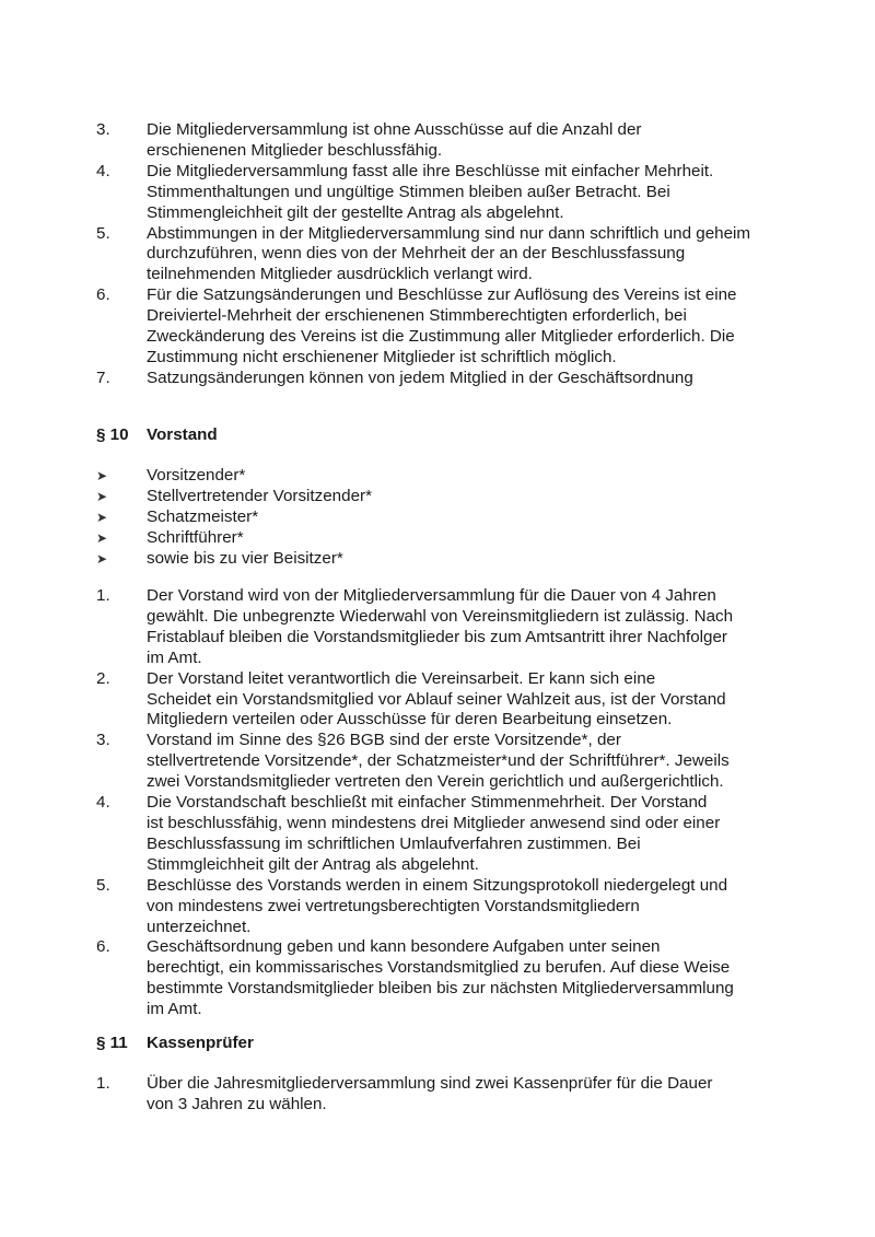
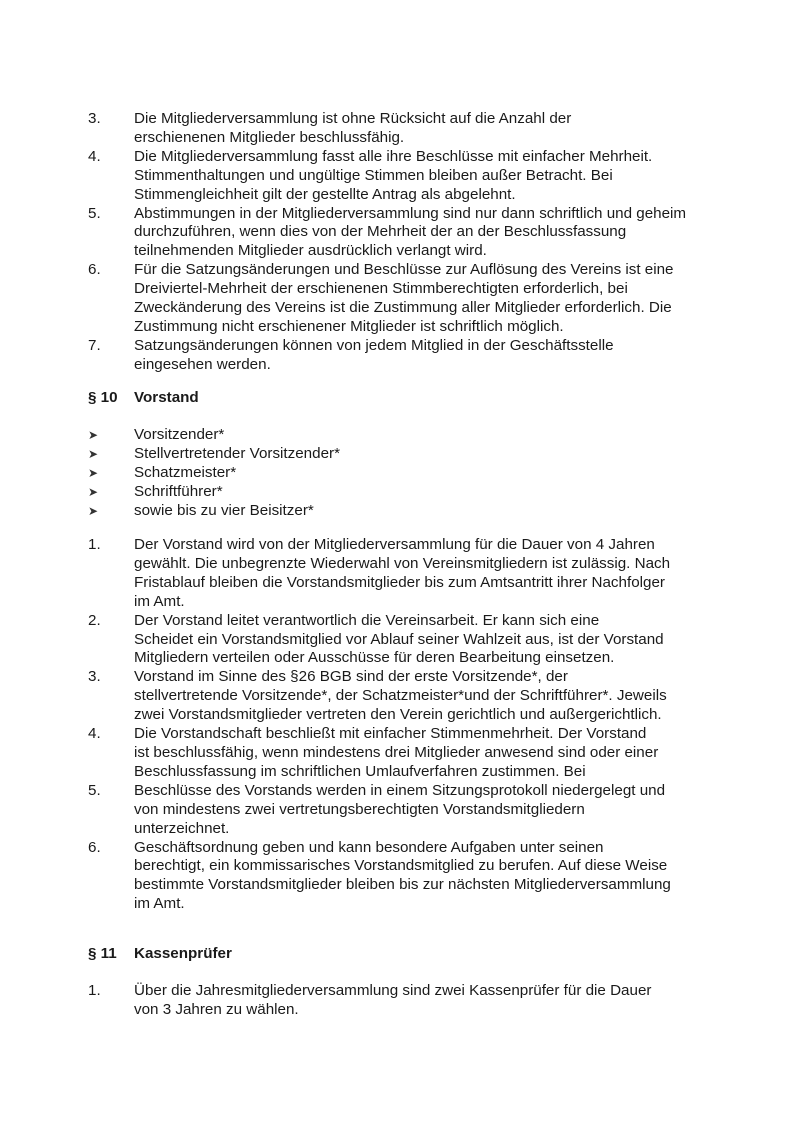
  3.
- Die Mitgliederversammlung ist ohne Ausschüsse auf die Anzahl der
+ Die Mitgliederversammlung ist ohne Rücksicht auf die Anzahl der
  erschienenen Mitglieder beschlussfähig.
  4.
  Die Mitgliederversammlung fasst alle ihre Beschlüsse mit einfacher Mehrheit.
  Stimmenthaltungen und ungültige Stimmen bleiben außer Betracht. Bei
  Stimmengleichheit gilt der gestellte Antrag als abgelehnt.
  5.
  Abstimmungen in der Mitgliederversammlung sind nur dann schriftlich und geheim
  durchzuführen, wenn dies von der Mehrheit der an der Beschlussfassung
  teilnehmenden Mitglieder ausdrücklich verlangt wird.
  6.
  Für die Satzungsänderungen und Beschlüsse zur Auflösung des Vereins ist eine
  Dreiviertel-Mehrheit der erschienenen Stimmberechtigten erforderlich, bei
  Zweckänderung des Vereins ist die Zustimmung aller Mitglieder erforderlich. Die
  Zustimmung nicht erschienener Mitglieder ist schriftlich möglich.
  7.
- Satzungsänderungen können von jedem Mitglied in der Geschäftsordnung
+ Satzungsänderungen können von jedem Mitglied in der Geschäftsstelle
+ eingesehen werden.
  § 10 Vorstand
  ➤
  Vorsitzender*
  ➤
  Stellvertretender Vorsitzender*
  ➤
  Schatzmeister*
  ➤
  Schriftführer*
  ➤
  sowie bis zu vier Beisitzer*
  1.
  Der Vorstand wird von der Mitgliederversammlung für die Dauer von 4 Jahren
  gewählt. Die unbegrenzte Wiederwahl von Vereinsmitgliedern ist zulässig. Nach
  Fristablauf bleiben die Vorstandsmitglieder bis zum Amtsantritt ihrer Nachfolger
  im Amt.
  2.
  Der Vorstand leitet verantwortlich die Vereinsarbeit. Er kann sich eine
  Scheidet ein Vorstandsmitglied vor Ablauf seiner Wahlzeit aus, ist der Vorstand
  Mitgliedern verteilen oder Ausschüsse für deren Bearbeitung einsetzen.
  3.
  Vorstand im Sinne des §26 BGB sind der erste Vorsitzende*, der
  stellvertretende Vorsitzende*, der Schatzmeister*und der Schriftführer*. Jeweils
  zwei Vorstandsmitglieder vertreten den Verein gerichtlich und außergerichtlich.
  4.
  Die Vorstandschaft beschließt mit einfacher Stimmenmehrheit. Der Vorstand
  ist beschlussfähig, wenn mindestens drei Mitglieder anwesend sind oder einer
  Beschlussfassung im schriftlichen Umlaufverfahren zustimmen. Bei
- Stimmgleichheit gilt der Antrag als abgelehnt.
  5.
  Beschlüsse des Vorstands werden in einem Sitzungsprotokoll niedergelegt und
  von mindestens zwei vertretungsberechtigten Vorstandsmitgliedern
  unterzeichnet.
  6.
  Geschäftsordnung geben und kann besondere Aufgaben unter seinen
  berechtigt, ein kommissarisches Vorstandsmitglied zu berufen. Auf diese Weise
  bestimmte Vorstandsmitglieder bleiben bis zur nächsten Mitgliederversammlung
  im Amt.
  § 11 Kassenprüfer
  1.
  Über die Jahresmitgliederversammlung sind zwei Kassenprüfer für die Dauer
  von 3 Jahren zu wählen.
